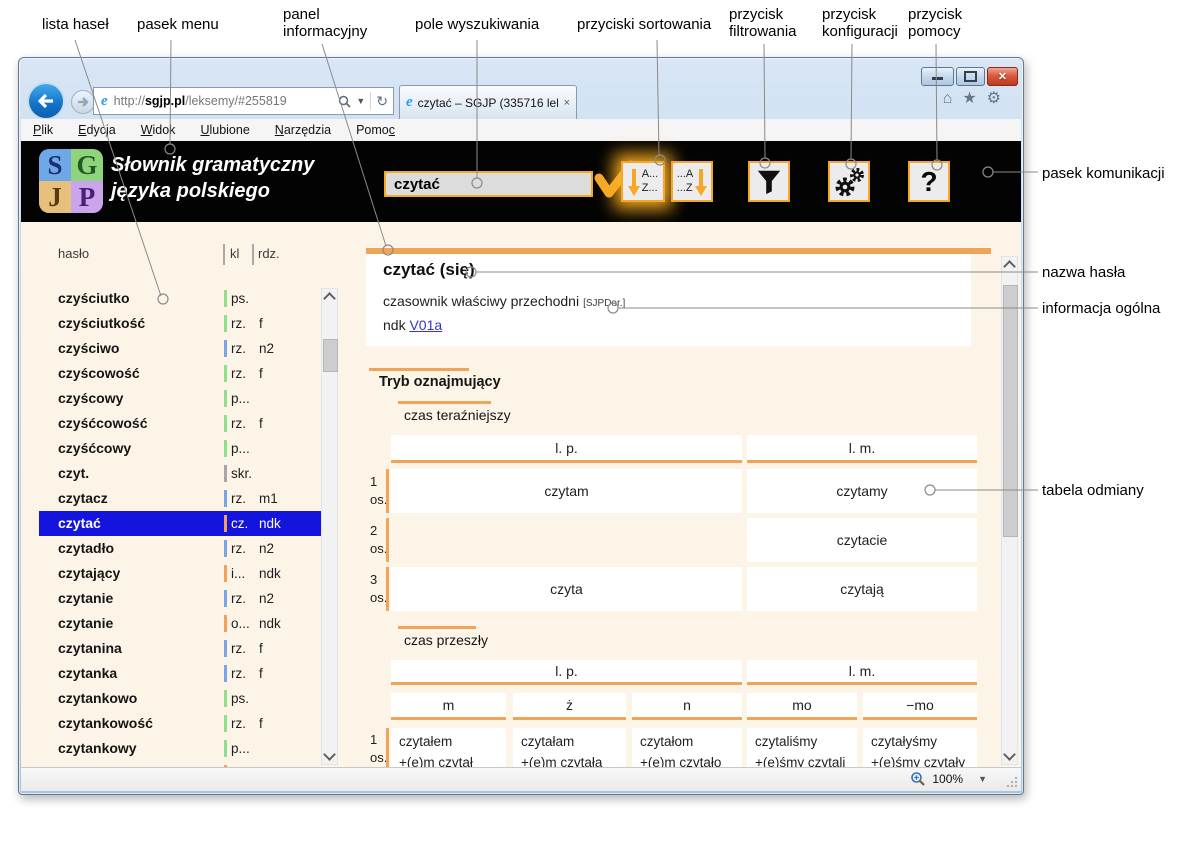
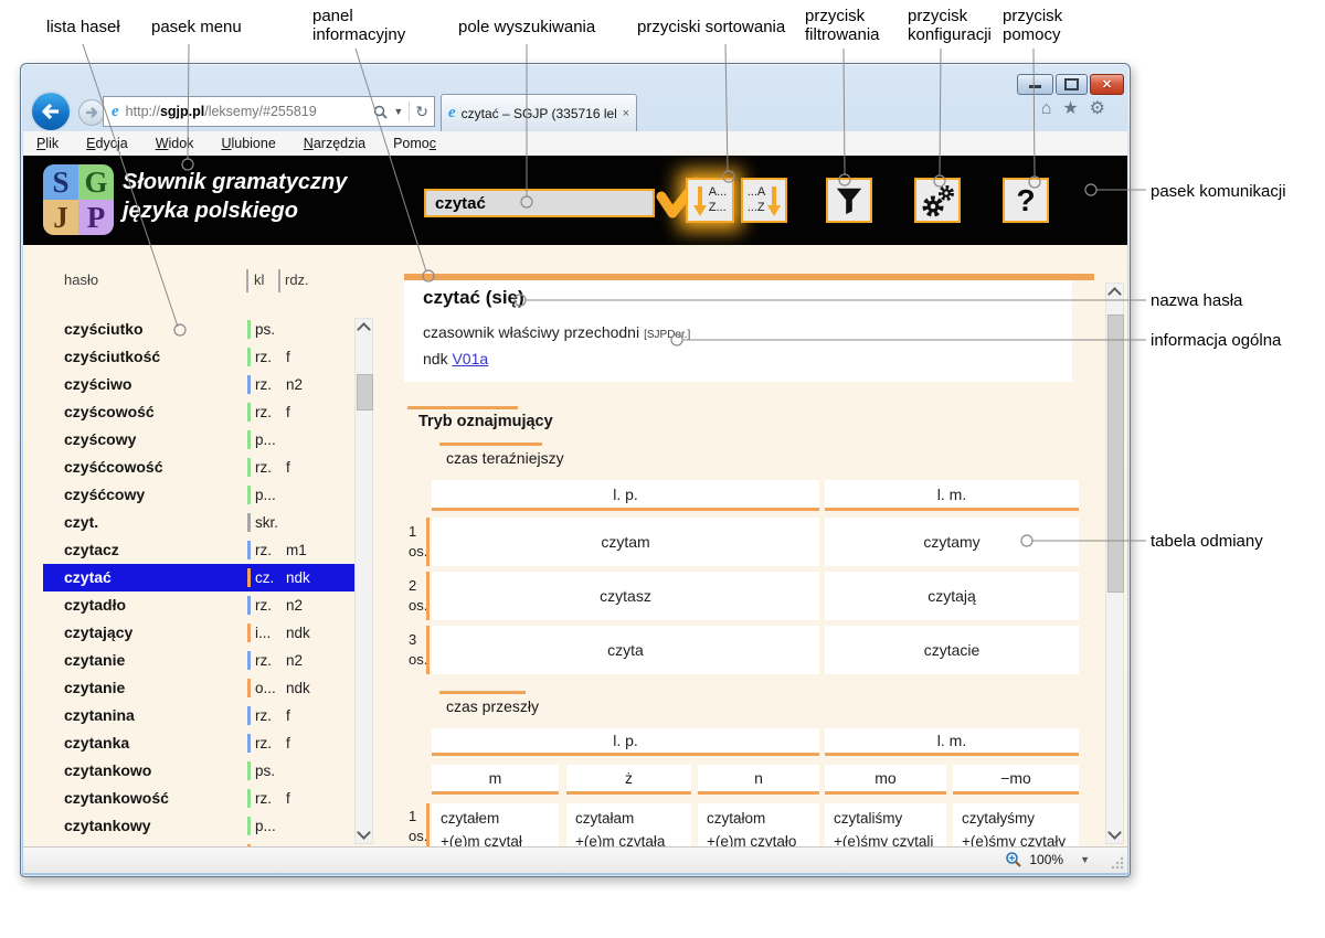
  lista haseł
  pasek menu
  panel informacyjny
  pole wyszukiwania
  przyciski sortowania
  przycisk filtrowania
  przycisk konfiguracji
  przycisk pomocy
  pasek komunikacji
  nazwa hasła
  informacja ogólna
  tabela odmiany
  ✕
  ⌂
  ★
  ⚙
  e
  http://
  sgjp.pl
  /leksemy/#255819
  ▼
  ↻
  e
  czytać – SGJP (335716 le
  ×
  Plik
  Edycja
  Widok
  Ulubione
  Narzędzia
  Pomoc
  S
  G
  J
  P
  Słownik gramatyczny
  języka polskiego
  czytać
  A...
  Z...
  ...A
  ...Z
  ?
  hasło
  kl
  rdz.
  czyściutko
  ps.
  czyściutkość
  rz.
  f
  czyściwo
  rz.
  n2
  czyścowość
  rz.
  f
  czyścowy
  p...
  czyśćcowość
  rz.
  f
  czyśćcowy
  p...
  czyt.
  skr.
  czytacz
  rz.
  m1
  czytać
  cz.
  ndk
  czytadło
  rz.
  n2
  czytający
  i...
  ndk
  czytanie
  rz.
  n2
  czytanie
  o...
  ndk
  czytanina
  rz.
  f
  czytanka
  rz.
  f
  czytankowo
  ps.
  czytankowość
  rz.
  f
  czytankowy
  p...
  czytać (się)
  czasownik właściwy przechodni [SJPDr.]
  ndk V01a
  Tryb oznajmujący
  czas teraźniejszy
  l. p.
  l. m.
  1 os
  czytam
  czytamy
  2 os
+ czytasz
- czytacie
+ czytają
  3 os
  czyta
- czytają
+ czytacie
  czas przeszły
  l. p.
  l. m.
  m
  ż
  n
  mo
  −mo
  1 os
  czytałem
  +(e)m czytał
  czytałam
  +(e)m czytała
  czytałom
  +(e)m czytało
  czytaliśmy
  +(e)śmy czytali
  czytałyśmy
  +(e)śmy czytały
  100%
  ▼
